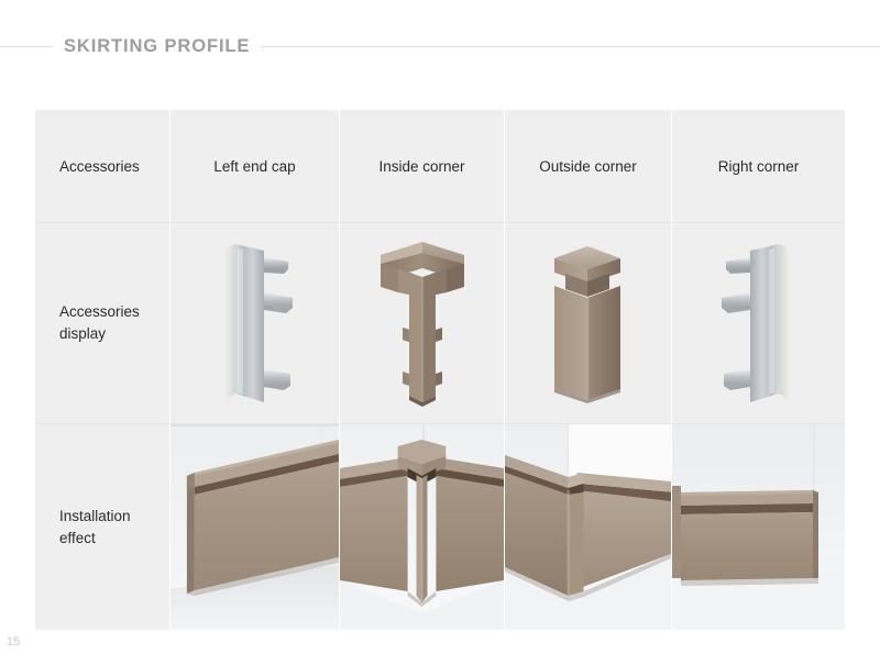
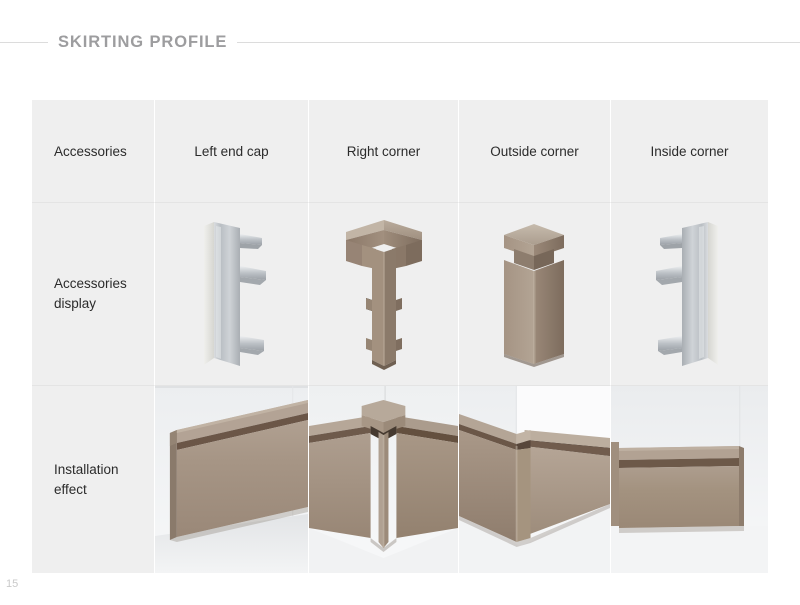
  SKIRTING PROFILE
  Accessories
  Left end cap
- Inside corner
+ Right corner
  Outside corner
- Right corner
+ Inside corner
  Accessories
  display
  Installation
  effect
  15
